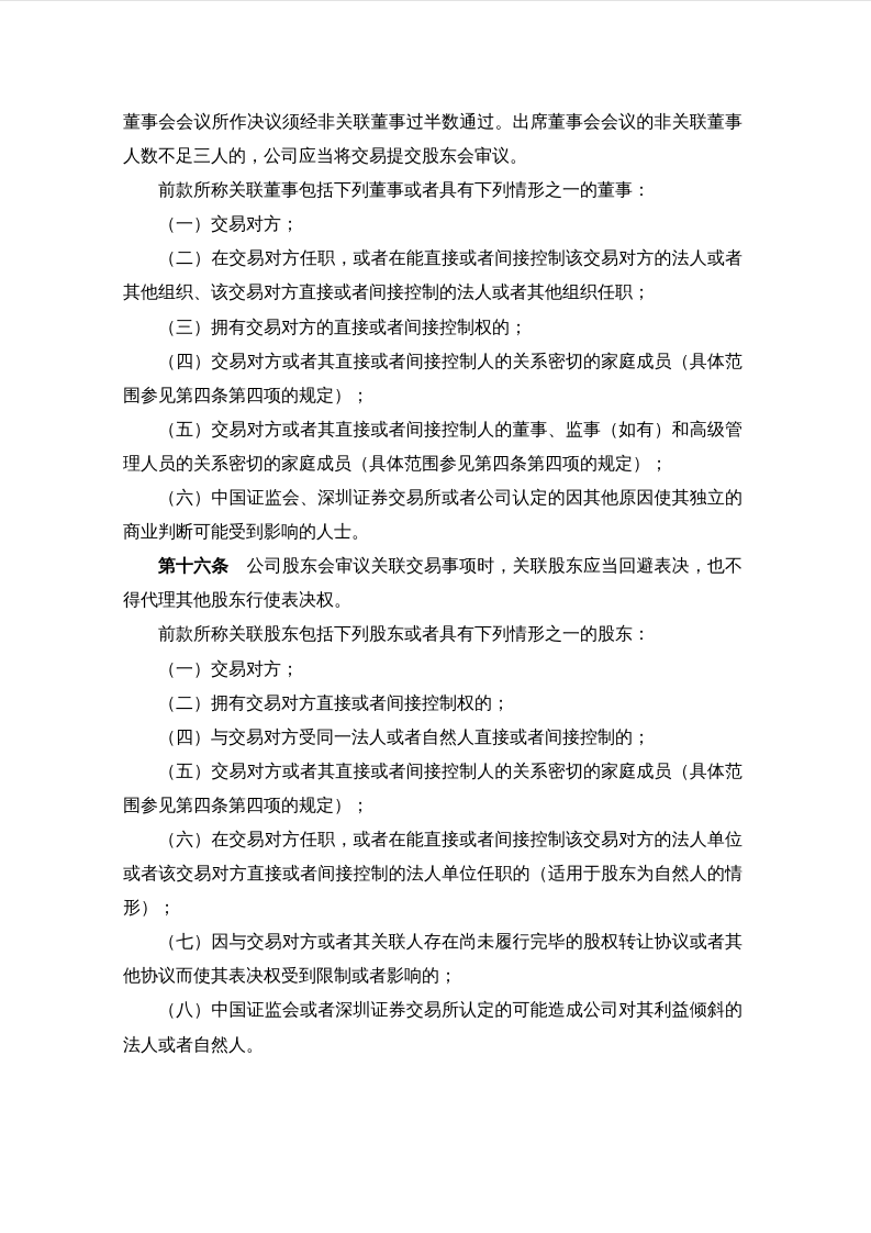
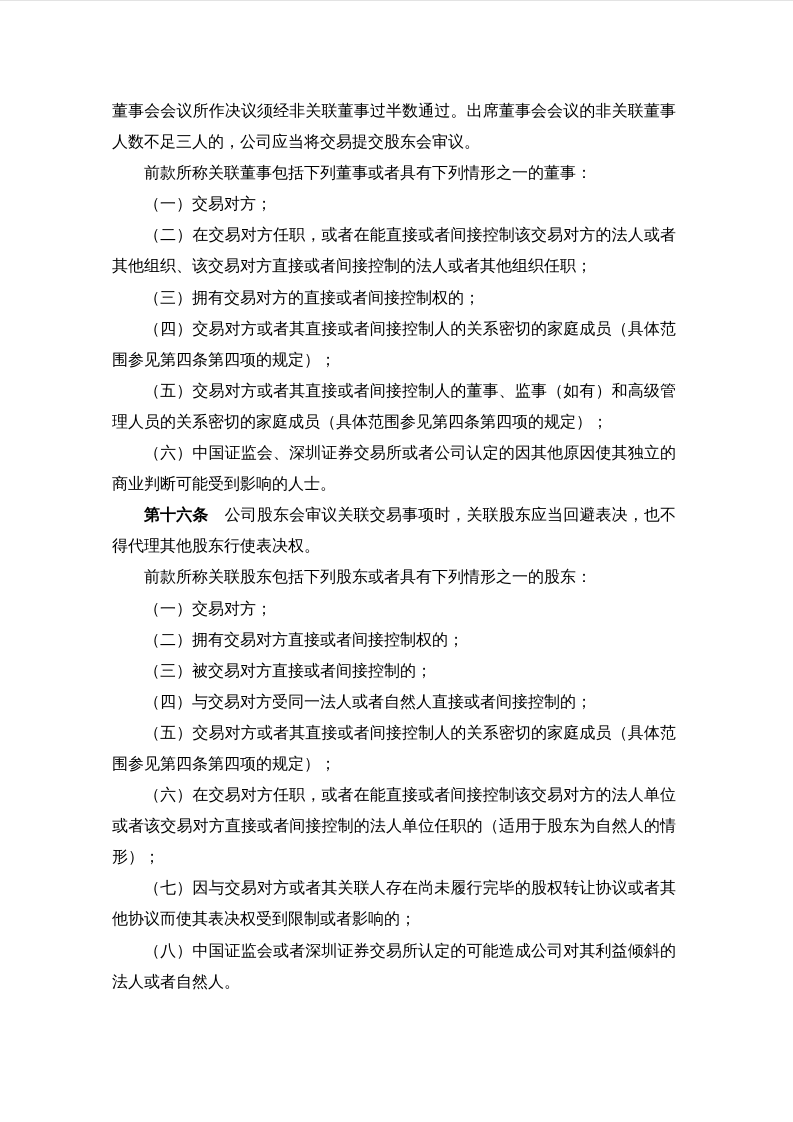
  董事会会议所作决议须经非关联董事过半数通过。出席董事会会议的非关联董事人数不足三人的，公司应当将交易提交股东会审议。
  前款所称关联董事包括下列董事或者具有下列情形之一的董事：
  （一）交易对方；
  （二）在交易对方任职，或者在能直接或者间接控制该交易对方的法人或者其他组织、该交易对方直接或者间接控制的法人或者其他组织任职；
  （三）拥有交易对方的直接或者间接控制权的；
  （四）交易对方或者其直接或者间接控制人的关系密切的家庭成员（具体范围参见第四条第四项的规定）；
  （五）交易对方或者其直接或者间接控制人的董事、监事（如有）和高级管理人员的关系密切的家庭成员（具体范围参见第四条第四项的规定）；
  （六）中国证监会、深圳证券交易所或者公司认定的因其他原因使其独立的商业判断可能受到影响的人士。
  第十六条 公司股东会审议关联交易事项时，关联股东应当回避表决，也不得代理其他股东行使表决权。
  前款所称关联股东包括下列股东或者具有下列情形之一的股东：
  （一）交易对方；
  （二）拥有交易对方直接或者间接控制权的；
+ （三）被交易对方直接或者间接控制的；
  （四）与交易对方受同一法人或者自然人直接或者间接控制的；
  （五）交易对方或者其直接或者间接控制人的关系密切的家庭成员（具体范围参见第四条第四项的规定）；
  （六）在交易对方任职，或者在能直接或者间接控制该交易对方的法人单位或者该交易对方直接或者间接控制的法人单位任职的（适用于股东为自然人的情形）；
  （七）因与交易对方或者其关联人存在尚未履行完毕的股权转让协议或者其他协议而使其表决权受到限制或者影响的；
  （八）中国证监会或者深圳证券交易所认定的可能造成公司对其利益倾斜的法人或者自然人。
